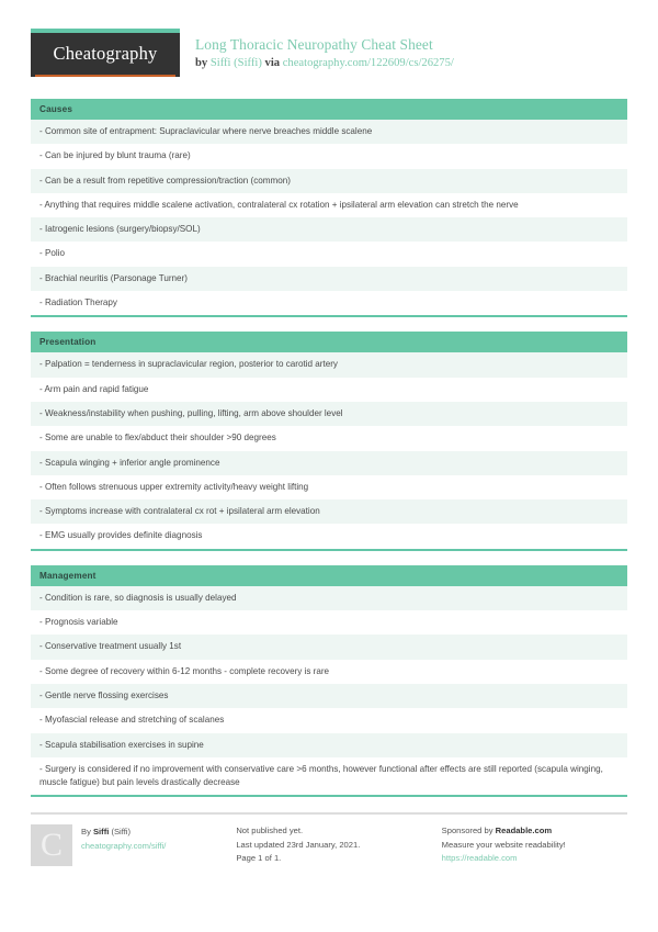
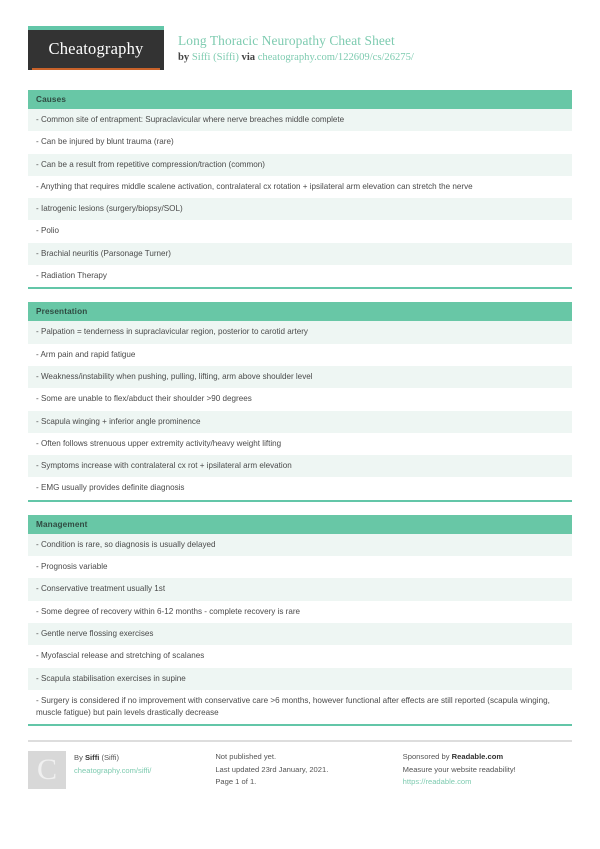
  Cheatography
  Long Thoracic Neuropathy Cheat Sheet
  by Siffi (Siffi) via cheatography.com/122609/cs/26275/
  Causes
- - Common site of entrapment: Supraclavicular where nerve breaches middle scalene
+ - Common site of entrapment: Supraclavicular where nerve breaches middle complete
  - Can be injured by blunt trauma (rare)
  - Can be a result from repetitive compression/traction (common)
  - Anything that requires middle scalene activation, contralateral cx rotation + ipsilateral arm elevation can stretch the nerve
  - Iatrogenic lesions (surgery/biopsy/SOL)
  - Polio
  - Brachial neuritis (Parsonage Turner)
  - Radiation Therapy
  Presentation
  - Palpation = tenderness in supraclavicular region, posterior to carotid artery
  - Arm pain and rapid fatigue
  - Weakness/instability when pushing, pulling, lifting, arm above shoulder level
  - Some are unable to flex/abduct their shoulder >90 degrees
  - Scapula winging + inferior angle prominence
  - Often follows strenuous upper extremity activity/heavy weight lifting
  - Symptoms increase with contralateral cx rot + ipsilateral arm elevation
  - EMG usually provides definite diagnosis
  Management
  - Condition is rare, so diagnosis is usually delayed
  - Prognosis variable
  - Conservative treatment usually 1st
  - Some degree of recovery within 6-12 months - complete recovery is rare
  - Gentle nerve flossing exercises
  - Myofascial release and stretching of scalanes
  - Scapula stabilisation exercises in supine
  - Surgery is considered if no improvement with conservative care >6 months, however functional after effects are still reported (scapula winging, muscle fatigue) but pain levels drastically decrease
  C
  By Siffi (Siffi)
  cheatography.com/siffi/
  Not published yet.
  Last updated 23rd January, 2021.
  Page 1 of 1.
  Sponsored by Readable.com
  Measure your website readability!
  https://readable.com
